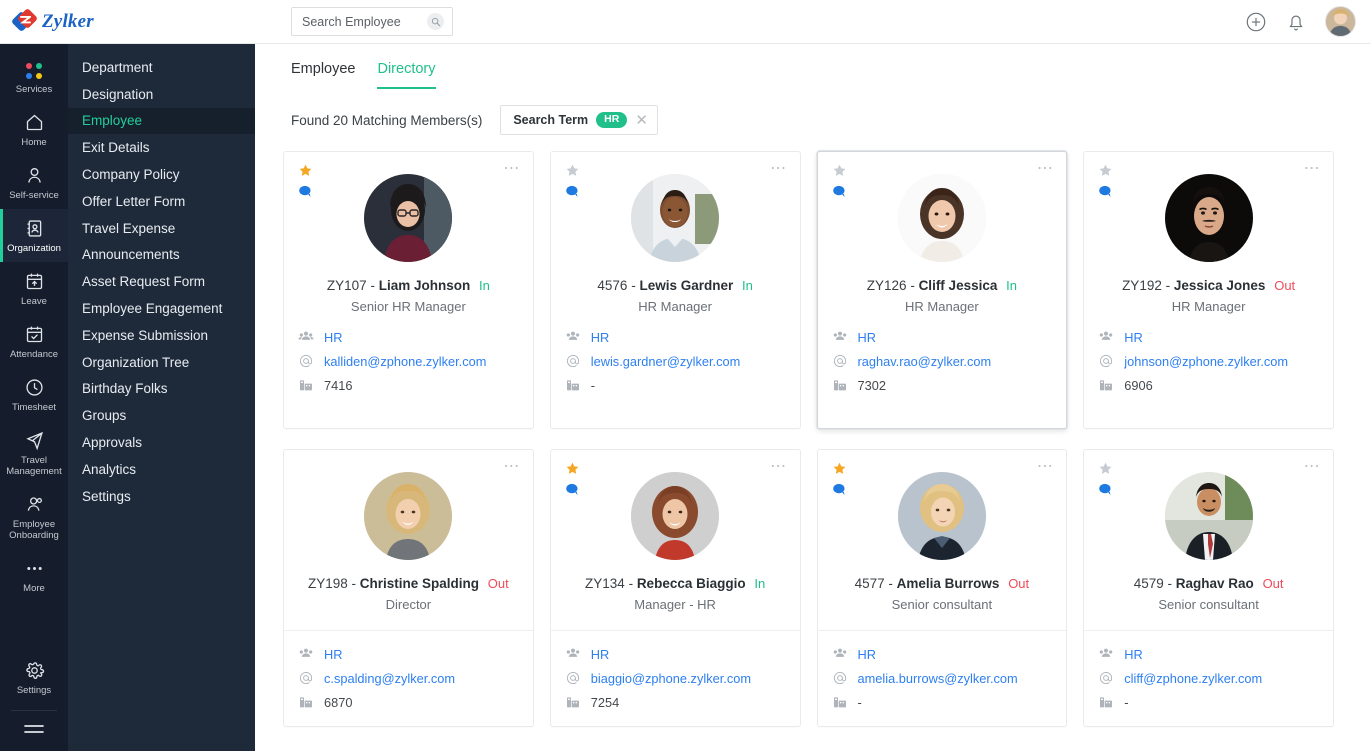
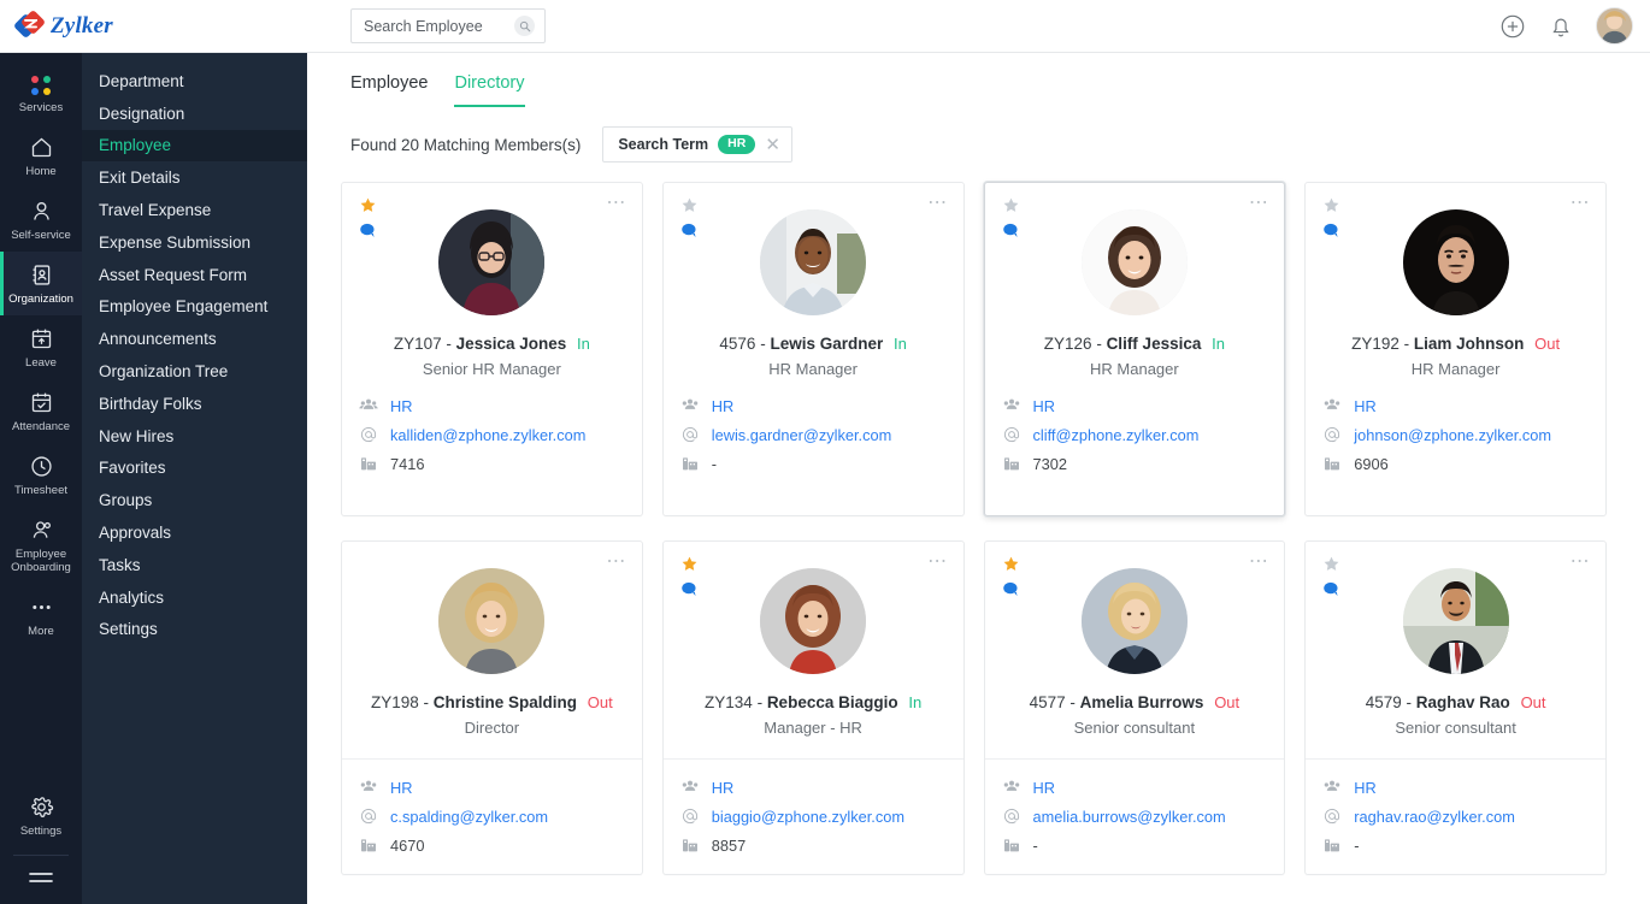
  Zylker
  Search Employee
  Services
  Home
  Self-service
  Organization
  Leave
  Attendance
  Timesheet
- Travel Management
  Employee Onboarding
  More
  Settings
  Department
  Designation
  Employee
  Exit Details
- Company Policy
- Offer Letter Form
  Travel Expense
- Announcements
+ Expense Submission
  Asset Request Form
  Employee Engagement
- Expense Submission
+ Announcements
  Organization Tree
  Birthday Folks
+ New Hires
+ Favorites
  Groups
  Approvals
+ Tasks
  Analytics
  Settings
  Employee
  Directory
  Found 20 Matching Members(s)
  Search Term
  HR
  ✕
  ⋯
- ZY107 - Liam Johnson In
+ ZY107 - Jessica Jones In
  Senior HR Manager
  HR
  kalliden@zphone.zylker.com
  7416
  ⋯
  4576 - Lewis Gardner In
  HR Manager
  HR
  lewis.gardner@zylker.com
  -
  ⋯
  ZY126 - Cliff Jessica In
  HR Manager
  HR
- raghav.rao@zylker.com
+ cliff@zphone.zylker.com
  7302
  ⋯
- ZY192 - Jessica Jones Out
+ ZY192 - Liam Johnson Out
  HR Manager
  HR
  johnson@zphone.zylker.com
  6906
  ⋯
  ZY198 - Christine Spalding Out
  Director
  HR
  c.spalding@zylker.com
- 6870
+ 4670
  ⋯
  ZY134 - Rebecca Biaggio In
  Manager - HR
  HR
  biaggio@zphone.zylker.com
- 7254
+ 8857
  ⋯
  4577 - Amelia Burrows Out
  Senior consultant
  HR
  amelia.burrows@zylker.com
  -
  ⋯
  4579 - Raghav Rao Out
  Senior consultant
  HR
- cliff@zphone.zylker.com
+ raghav.rao@zylker.com
  -
